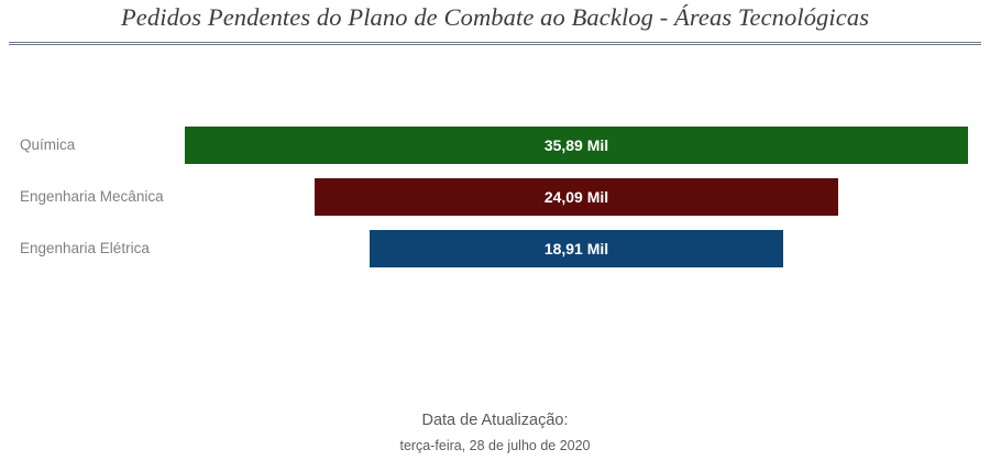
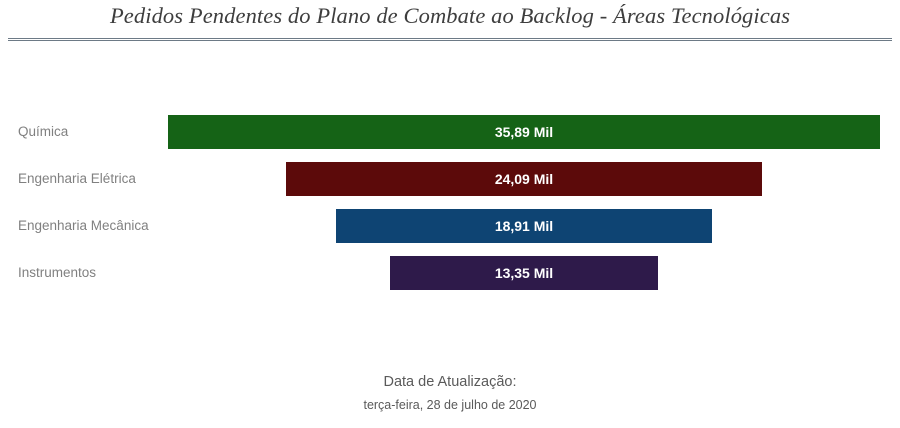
  Pedidos Pendentes do Plano de Combate ao Backlog - Áreas Tecnológicas
  Química
  35,89 Mil
- Engenharia Mecânica
+ Engenharia Elétrica
  24,09 Mil
- Engenharia Elétrica
+ Engenharia Mecânica
  18,91 Mil
+ Instrumentos
+ 13,35 Mil
  Data de Atualização:
  terça-feira, 28 de julho de 2020
